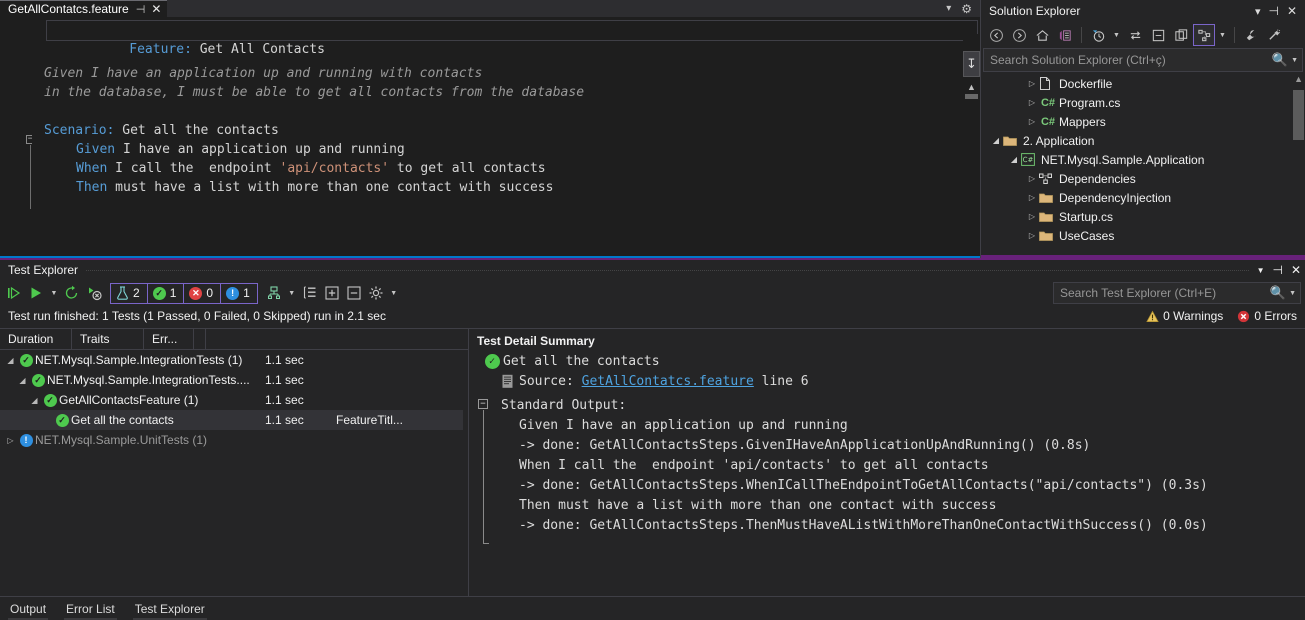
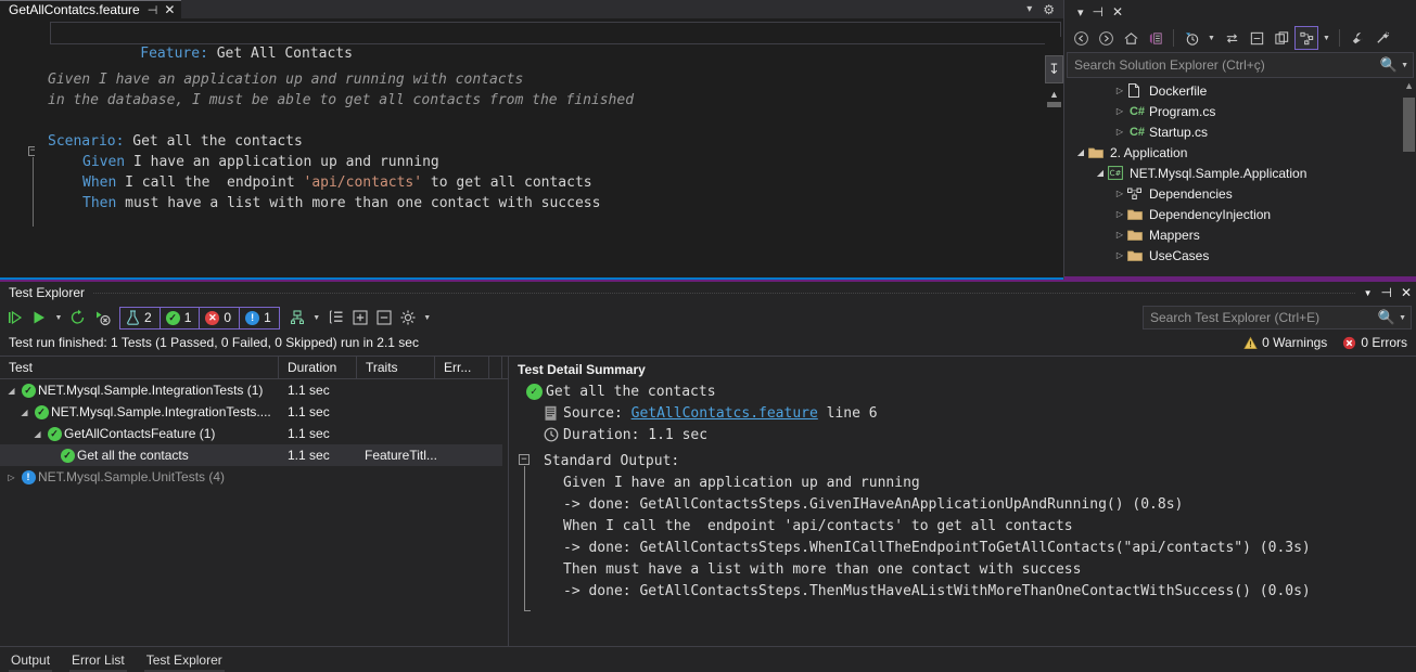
  GetAllContatcs.feature
  ⊣
  ✕
  ▾
  ⚙
  −
  Feature: Get All Contacts
  Gave an application up and running with contacts
- in the database, I must be able to get all contacts from the database
+ in the database, I must be able to get all contacts from the finished
  Scenario: Get all the contacts
  Given I have an application up and running
  When I call the endpoint 'api/contacts' to get all contacts
  Then must have a list with more than one contact with success
  ↧
  ▲
- Solution Explorer
  ▾
  ⊣
  ✕
  Search Solution Explorer (Ctrl+ç)
  🔍
  ▷
  Dockerfile
  ▷
  C#
  Program.cs
  ▷
  C#
- Mappers
+ Startup.cs
  ◢
  2. Application
  ◢
  C#
  NET.Mysql.Sample.Application
  ▷
  Dependencies
  ▷
  DependencyInjection
  ▷
- Startup.cs
+ Mappers
  ▷
  UseCases
  ▲
  Test Explorer
  ▼
  ⊣
  ✕
  2
  ✓
  1
  ✕
  0
  !
  1
  Search Test Explorer (Ctrl+E)
  🔍
  Test run finished: 1 Tests (1 Passed, 0 Failed, 0 Skipped) run in 2.1 sec
  0 Warnings
  0 Errors
+ Test
  Duration
  Traits
  Err...
  ◢
  ✓
  NET.Mysql.Sample.IntegrationTests (1)
  1.1 sec
  ◢
  ✓
  NET.Mysql.Sample.IntegrationTests....
  1.1 sec
  ◢
  ✓
  GetAllContactsFeature (1)
  1.1 sec
  ✓
  Get all the contacts
  1.1 sec
  FeatureTitl...
  ▷
  !
- NET.Mysql.Sample.UnitTests (1)
+ NET.Mysql.Sample.UnitTests (4)
  Test Detail Summary
  ✓
  Get all the contacts
  Source:
  GetAllContatcs.feature
  line 6
+ Duration: 1.1 sec
  −
  Standard Output:
  Given I have an application up and running
  -> done: GetAllContactsSteps.GivenIHaveAnApplicationUpAndRunning() (0.8s)
  When I call the endpoint 'api/contacts' to get all contacts
  -> done: GetAllContactsSteps.WhenICallTheEndpointToGetAllContacts("api/contacts") (0.3s)
  Then must have a list with more than one contact with success
  -> done: GetAllContactsSteps.ThenMustHaveAListWithMoreThanOneContactWithSuccess() (0.0s)
  Output
  Error List
  Test Explorer
